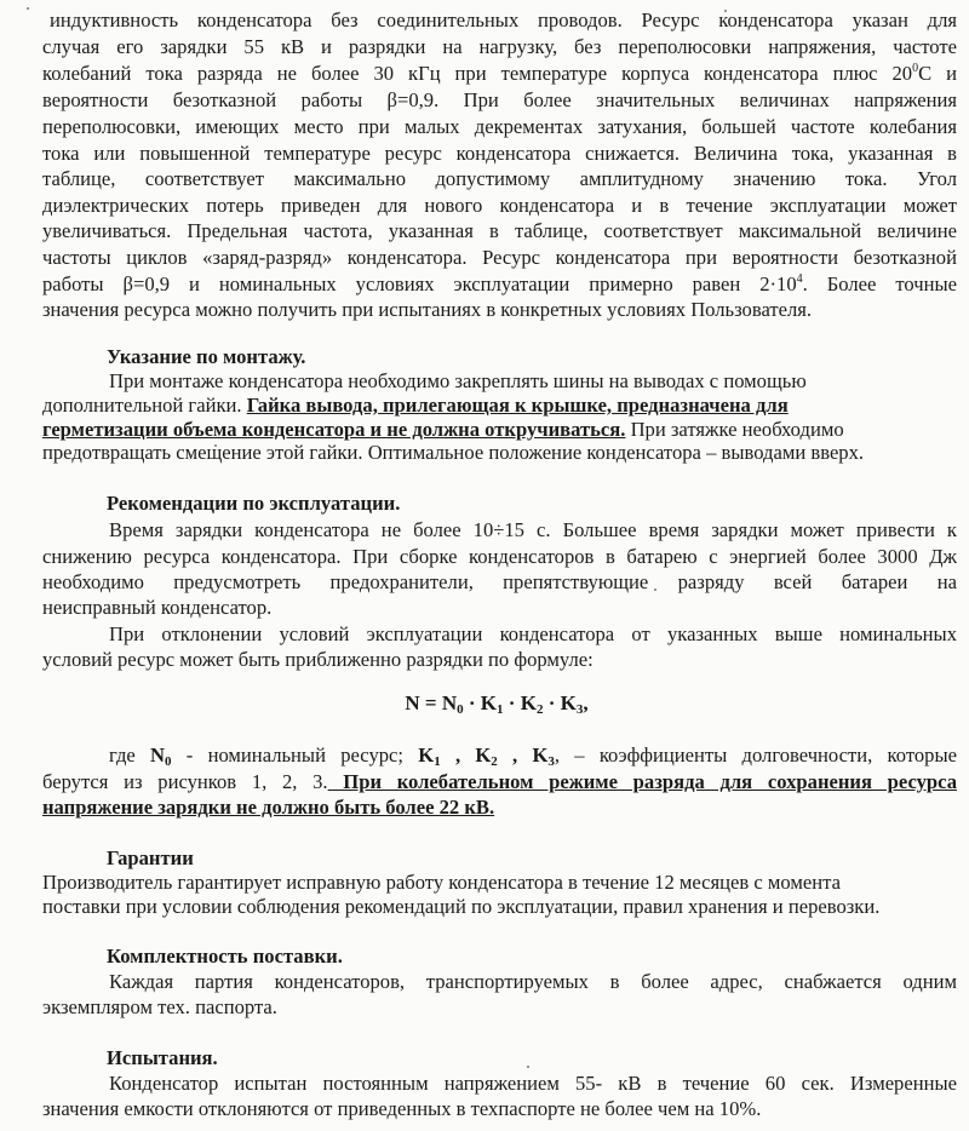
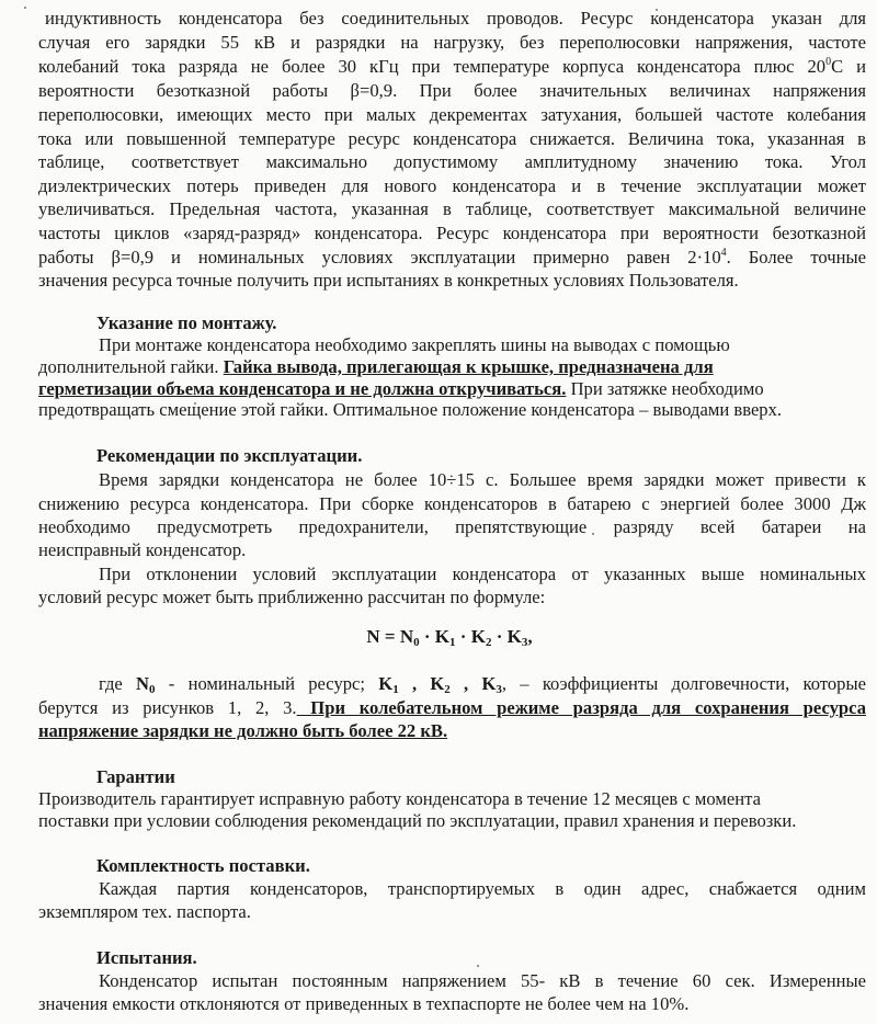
  индуктивность конденсатора без соединительных проводов. Ресурс конденсатора указан для
  случая его зарядки 55 кВ и разрядки на нагрузку, без переполюсовки напряжения, частоте
  колебаний тока разряда не более 30 кГц при температуре корпуса конденсатора плюс 200С и
  вероятности безотказной работы β=0,9. При более значительных величинах напряжения
  переполюсовки, имеющих место при малых декрементах затухания, большей частоте колебания
  тока или повышенной температуре ресурс конденсатора снижается. Величина тока, указанная в
  таблице, соответствует максимально допустимому амплитудному значению тока. Угол
  диэлектрических потерь приведен для нового конденсатора и в течение эксплуатации может
  увеличиваться. Предельная частота, указанная в таблице, соответствует максимальной величине
  частоты циклов «заряд-разряд» конденсатора. Ресурс конденсатора при вероятности безотказной
  работы β=0,9 и номинальных условиях эксплуатации примерно равен 2·104. Более точные
- значения ресурса можно получить при испытаниях в конкретных условиях Пользователя.
+ значения ресурса точные получить при испытаниях в конкретных условиях Пользователя.
  Указание по монтажу.
  При монтаже конденсатора необходимо закреплять шины на выводах с помощью
  дополнительной гайки. Гайка вывода, прилегающая к крышке, предназначена для
  герметизации объема конденсатора и не должна откручиваться. При затяжке необходимо
  предотвращать смещение этой гайки. Оптимальное положение конденсатора – выводами вверх.
  Рекомендации по эксплуатации.
  Время зарядки конденсатора не более 10÷15 с. Большее время зарядки может привести к
  снижению ресурса конденсатора. При сборке конденсаторов в батарею с энергией более 3000 Дж
  необходимо предусмотреть предохранители, препятствующие разряду всей батареи на
  неисправный конденсатор.
  При отклонении условий эксплуатации конденсатора от указанных выше номинальных
- условий ресурс может быть приближенно разрядки по формуле:
+ условий ресурс может быть приближенно рассчитан по формуле:
  N = N0 · K1 · K2 · K3,
  где N0 - номинальный ресурс; K1 , K2 , K3, – коэффициенты долговечности, которые
  берутся из рисунков 1, 2, 3. При колебательном режиме разряда для сохранения ресурса
  напряжение зарядки не должно быть более 22 кВ.
  Гарантии
  Производитель гарантирует исправную работу конденсатора в течение 12 месяцев с момента
  поставки при условии соблюдения рекомендаций по эксплуатации, правил хранения и перевозки.
  Комплектность поставки.
- Каждая партия конденсаторов, транспортируемых в более адрес, снабжается одним
+ Каждая партия конденсаторов, транспортируемых в один адрес, снабжается одним
  экземпляром тех. паспорта.
  Испытания.
  Конденсатор испытан постоянным напряжением 55- кВ в течение 60 сек. Измеренные
  значения емкости отклоняются от приведенных в техпаспорте не более чем на 10%.
